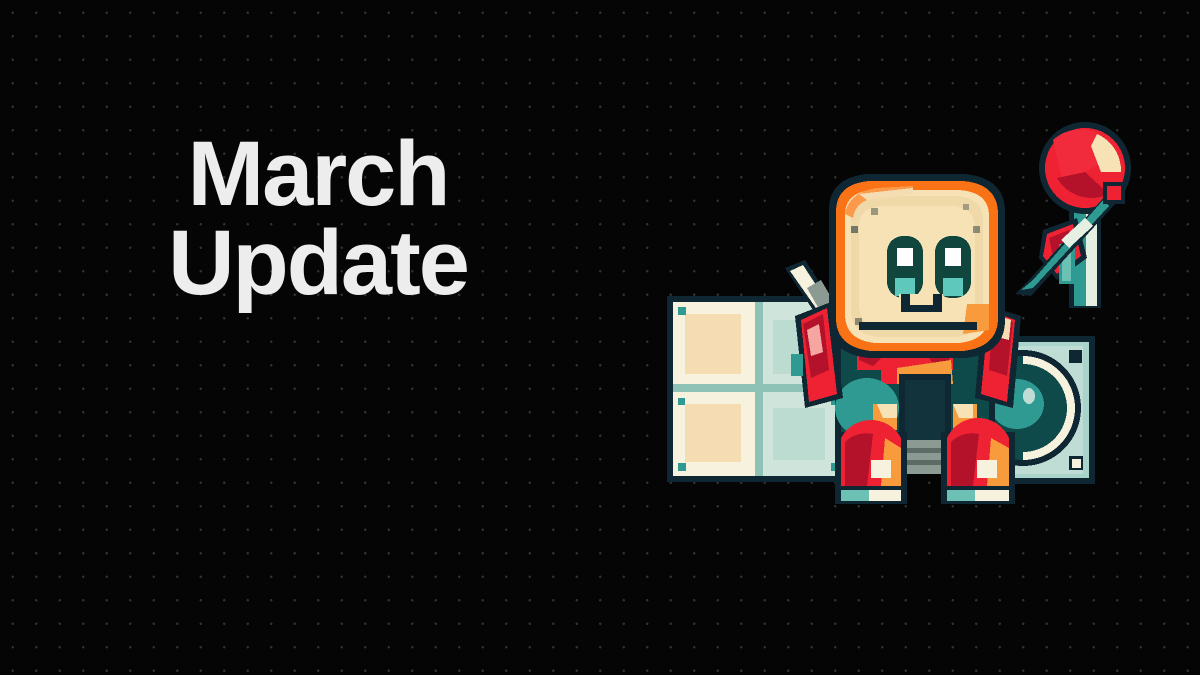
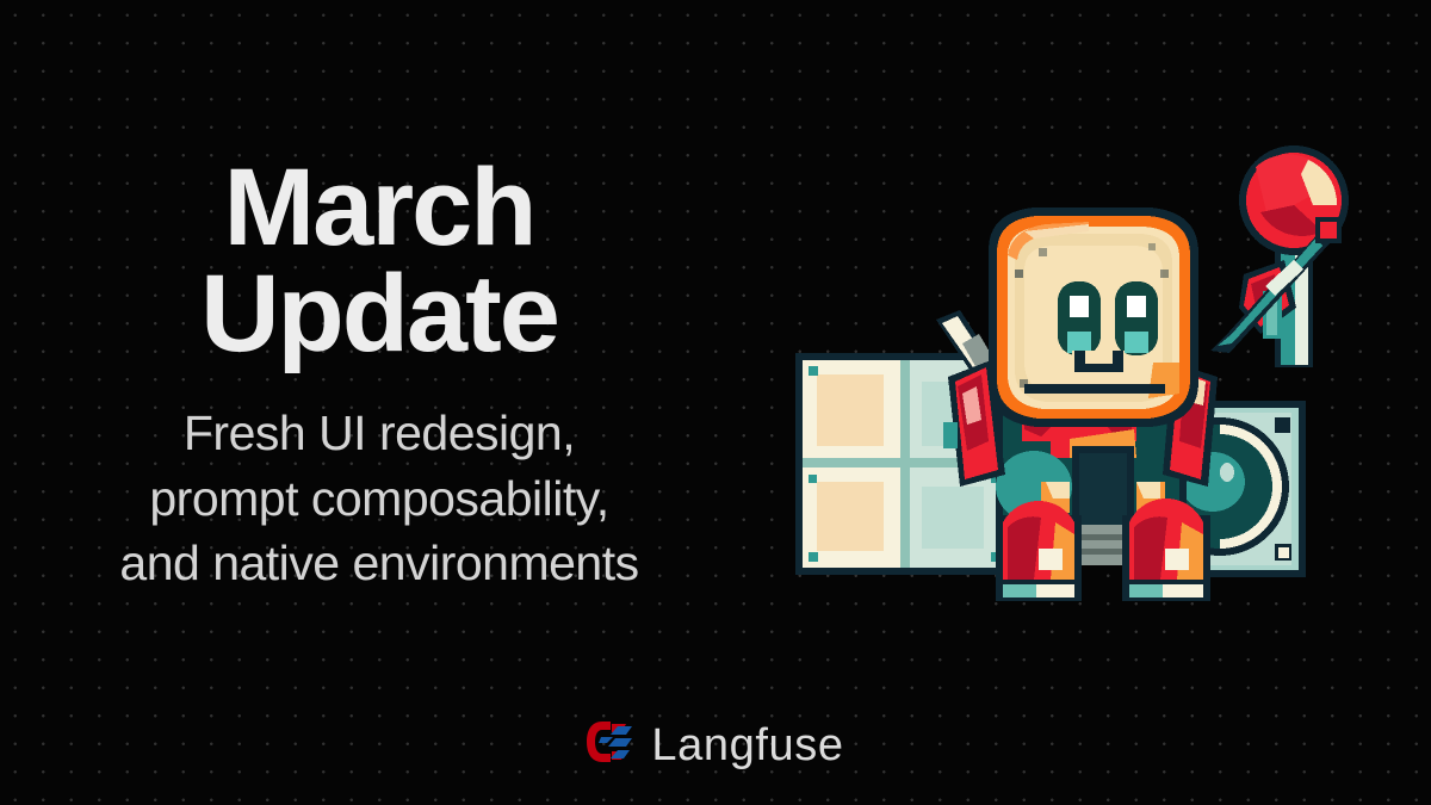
  March
  Update
+ Fresh UI redesign,
+ prompt composability,
+ and native environments
+ Langfuse
